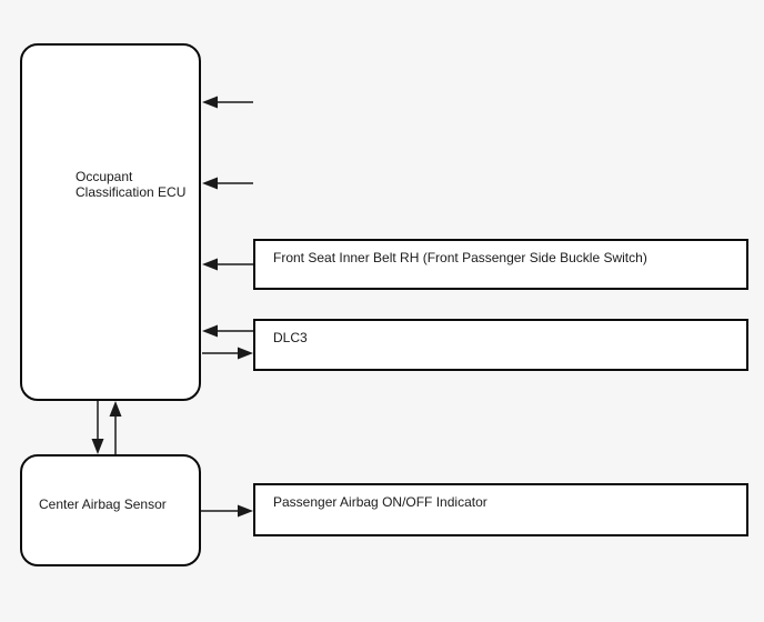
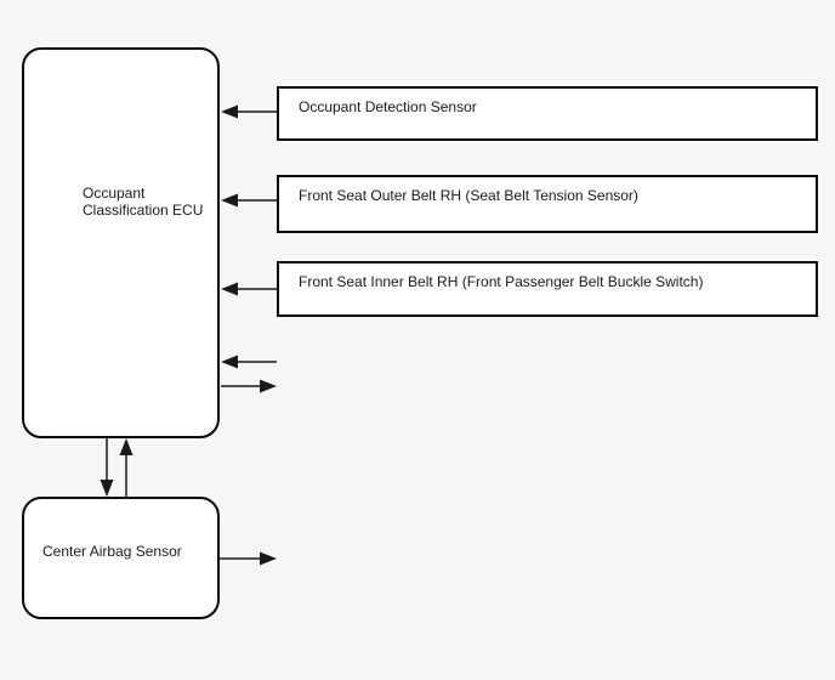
  Occupant Classification ECU
  Center Airbag Sensor
+ Occupant Detection Sensor
+ Front Seat Outer Belt RH (Seat Belt Tension Sensor)
- Front Seat Inner Belt RH (Front Passenger Side Buckle Switch)
+ Front Seat Inner Belt RH (Front Passenger Belt Buckle Switch)
- DLC3
- Passenger Airbag ON/OFF Indicator
